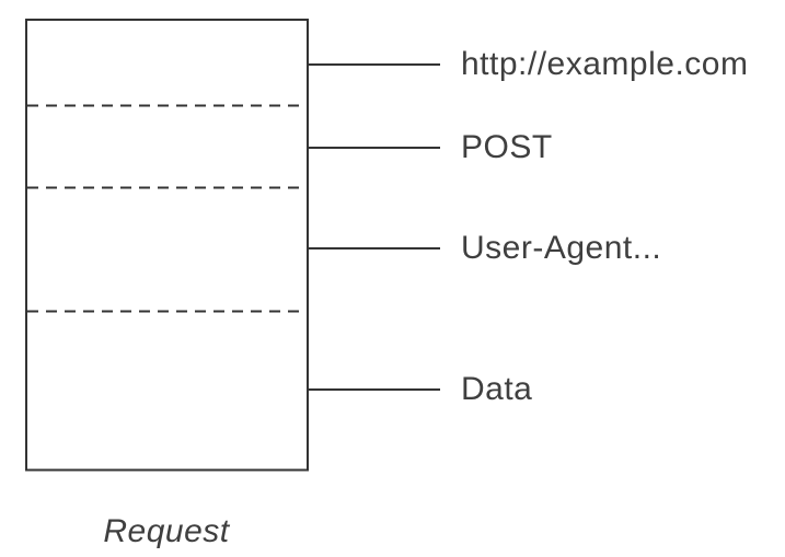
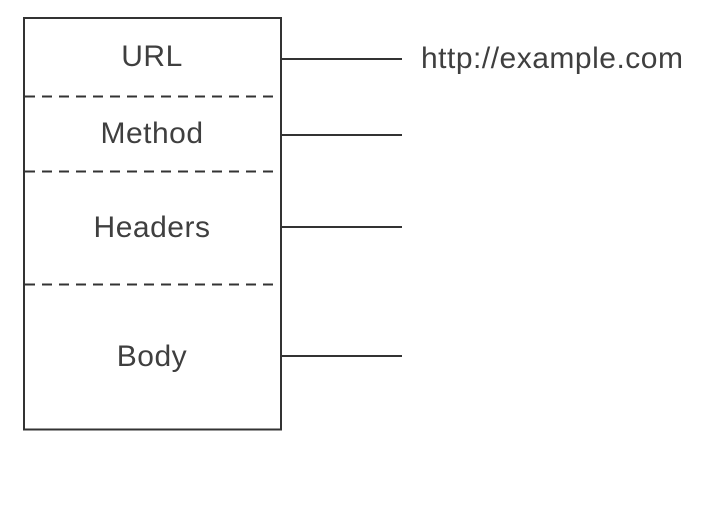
+ URL
+ Method
+ Headers
+ Body
  http://example.com
- POST
- User-Agent...
- Data
- Request
